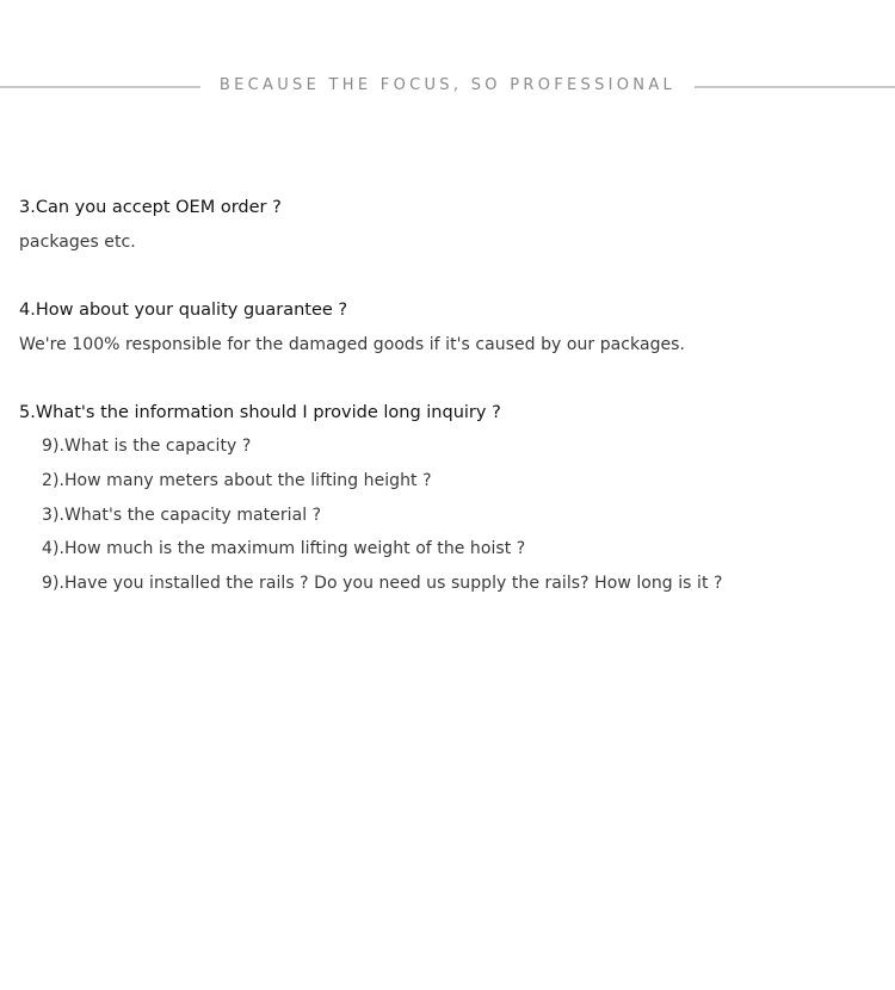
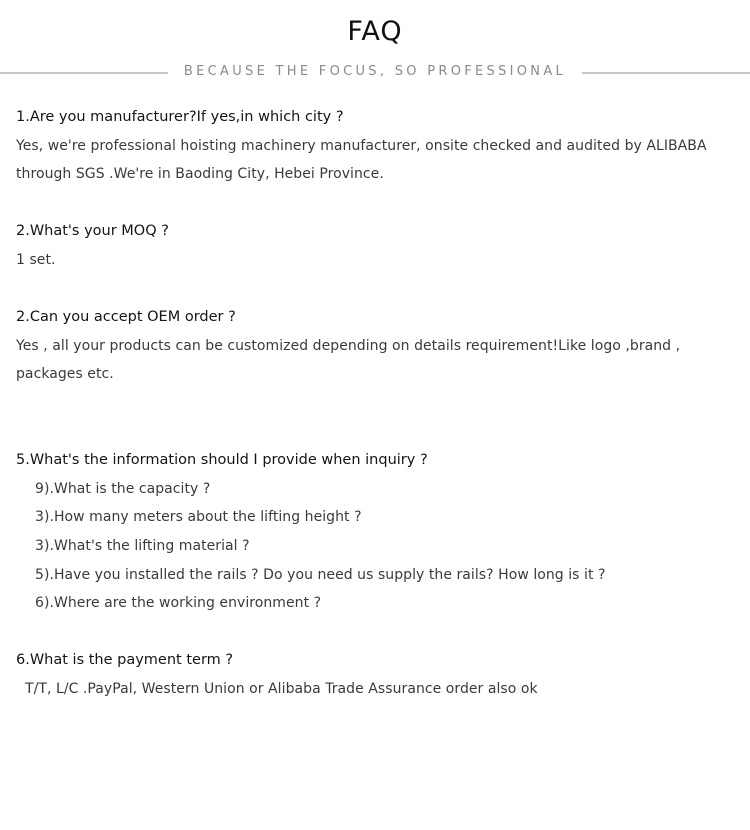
+ FAQ
  BECAUSE THE FOCUS, SO PROFESSIONAL
+ 1.Are you manufacturer?If yes,in which city ?
+ Yes, we're professional hoisting machinery manufacturer, onsite checked and audited by ALIBABA
+ through SGS .We're in Baoding City, Hebei Province.
+ 2.What's your MOQ ?
+ 1 set.
- 3.Can you accept OEM order ?
+ 2.Can you accept OEM order ?
+ Yes , all your products can be customized depending on details requirement!Like logo ,brand ,
  packages etc.
- 4.How about your quality guarantee ?
- We're 100% responsible for the damaged goods if it's caused by our packages.
- 5.What's the information should I provide long inquiry ?
+ 5.What's the information should I provide when inquiry ?
  9).What is the capacity ?
- 2).How many meters about the lifting height ?
+ 3).How many meters about the lifting height ?
- 3).What's the capacity material ?
+ 3).What's the lifting material ?
- 4).How much is the maximum lifting weight of the hoist ?
- 9).Have you installed the rails ? Do you need us supply the rails? How long is it ?
+ 5).Have you installed the rails ? Do you need us supply the rails? How long is it ?
+ 6).Where are the working environment ?
+ 6.What is the payment term ?
+ T/T, L/C .PayPal, Western Union or Alibaba Trade Assurance order also ok
